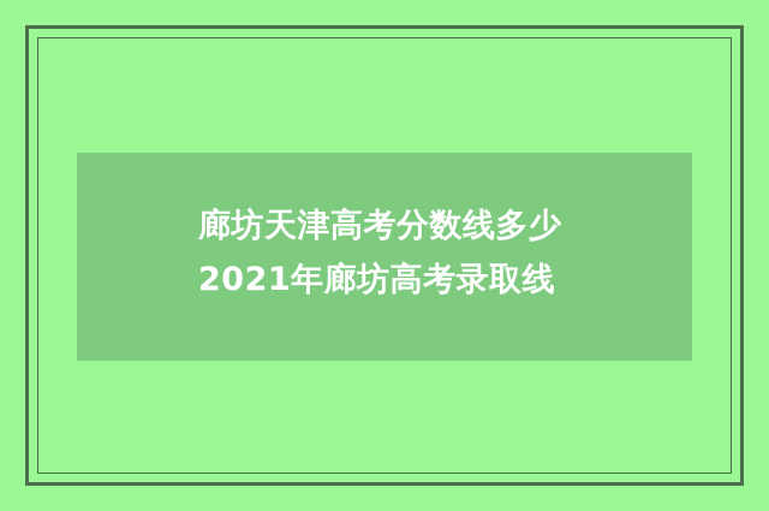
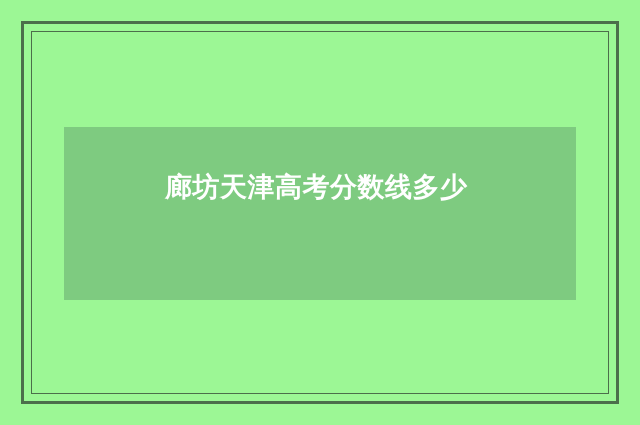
  廊坊天津高考分数线多少
- 2021年廊坊高考录取线
